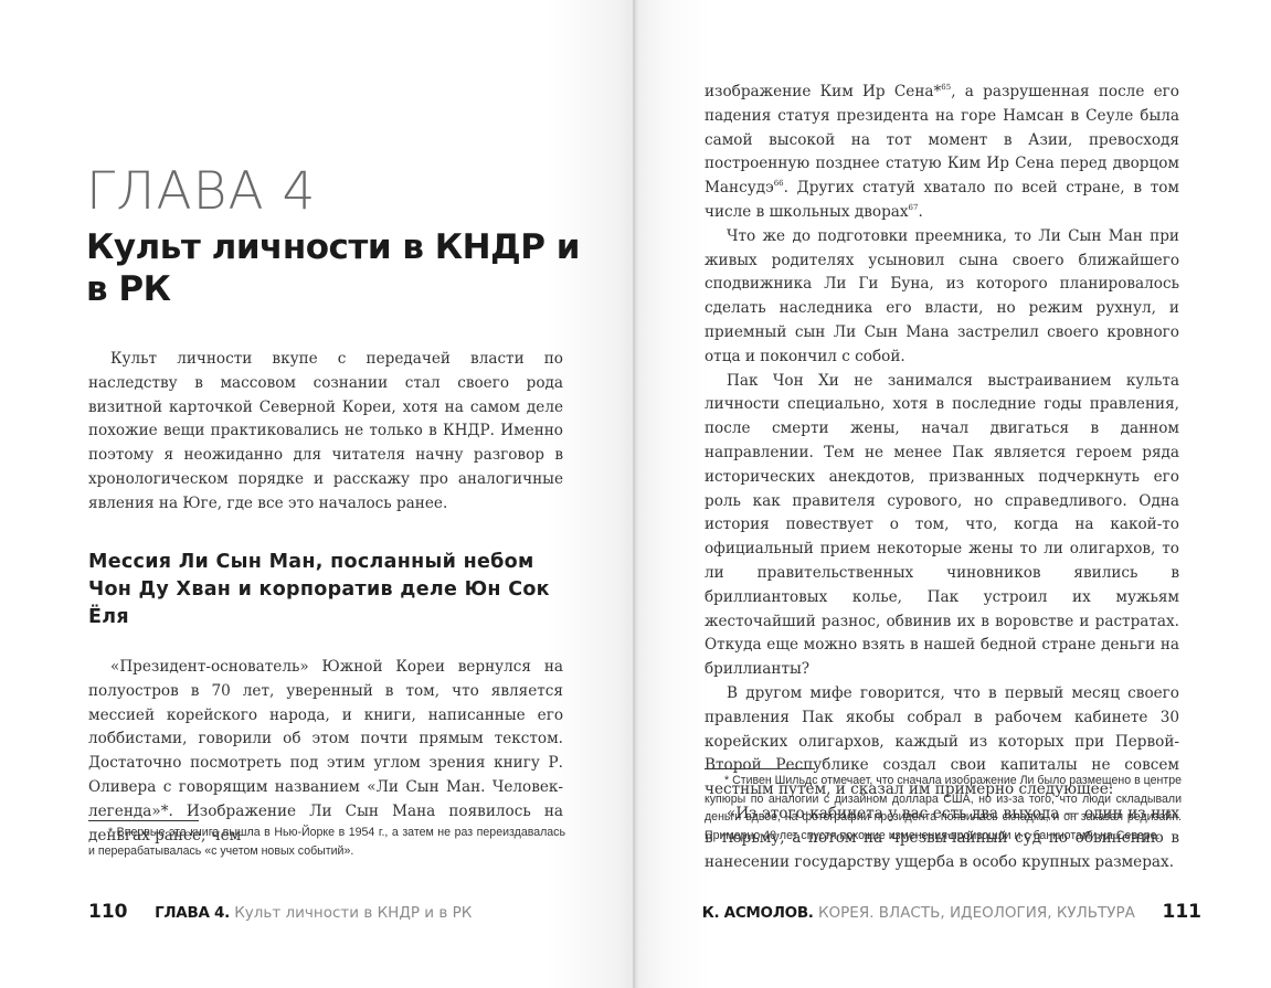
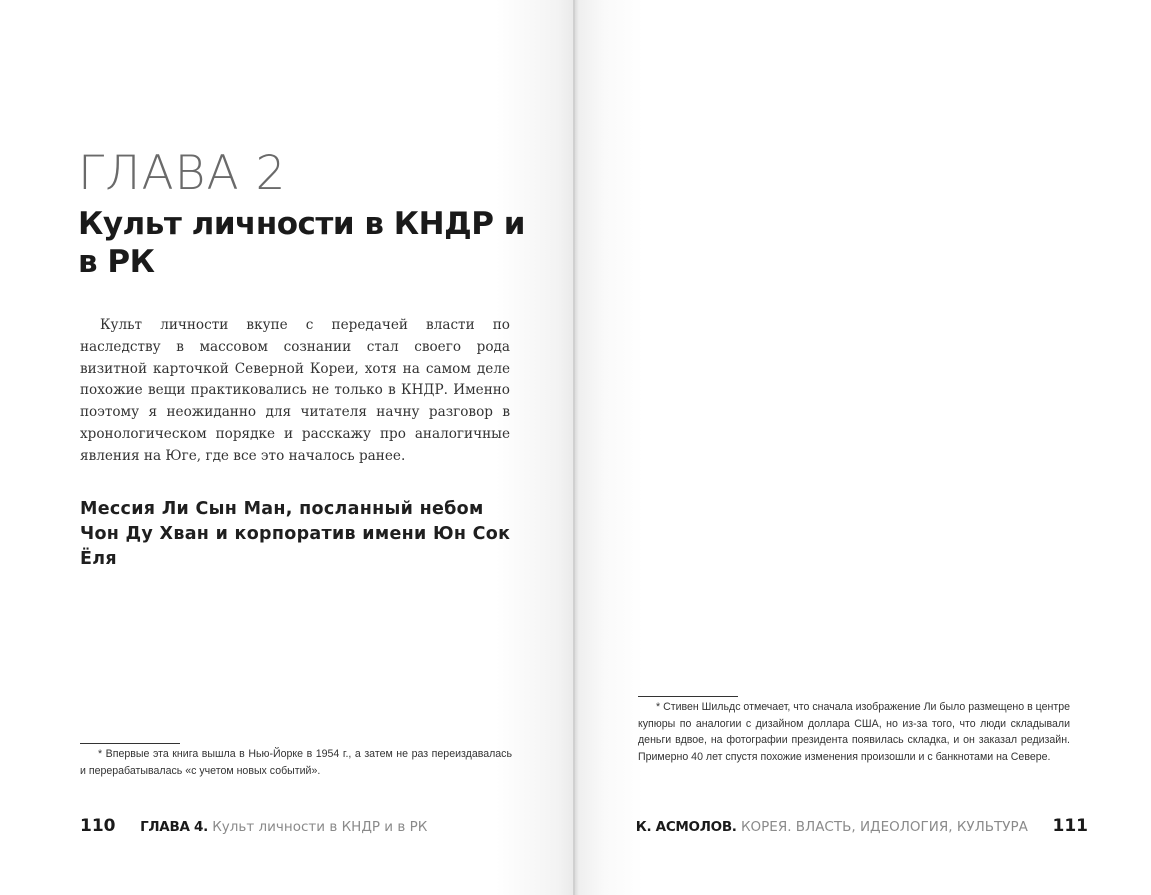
- ГЛАВА 4
+ ГЛАВА 2
  Культ личности в КНДР и в РК
  Культ личности вкупе с передачей власти по наследству в массовом сознании стал своего рода визитной карточкой Северной Кореи, хотя на самом деле похожие вещи практиковались не только в КНДР. Именно поэтому я неожиданно для читателя начну разговор в хронологическом порядке и расскажу про аналогичные явления на Юге, где все это началось ранее.
- Мессия Ли Сын Ман, посланный небом Чон Ду Хван и корпоратив деле Юн Сок Ёля
+ Мессия Ли Сын Ман, посланный небом Чон Ду Хван и корпоратив имени Юн Сок Ёля
- «Президент-основатель» Южной Кореи вернулся на полуостров в 70 лет, уверенный в том, что является мессией корейского народа, и книги, написанные его лоббистами, говорили об этом почти прямым текстом. Достаточно посмотреть под этим углом зрения книгу Р. Оливера с говорящим названием «Ли Сын Ман. Человек-легенда»*. Изображение Ли Сын Мана появилось на деньгах ранее, чем
  * Впервые эта книга вышла в Нью-Йорке в 1954 г., а затем не раз переиздавалась и перерабатывалась «с учетом новых событий».
  110 ГЛАВА 4. Культ личности в КНДР и в РК
- изображение Ким Ир Сена*65, а разрушенная после его падения статуя президента на горе Намсан в Сеуле была самой высокой на тот момент в Азии, превосходя построенную позднее статую Ким Ир Сена перед дворцом Мансудэ66. Других статуй хватало по всей стране, в том числе в школьных дворах67.
- Что же до подготовки преемника, то Ли Сын Ман при живых родителях усыновил сына своего ближайшего сподвижника Ли Ги Буна, из которого планировалось сделать наследника его власти, но режим рухнул, и приемный сын Ли Сын Мана застрелил своего кровного отца и покончил с собой.
- Пак Чон Хи не занимался выстраиванием культа личности специально, хотя в последние годы правления, после смерти жены, начал двигаться в данном направлении. Тем не менее Пак является героем ряда исторических анекдотов, призванных подчеркнуть его роль как правителя сурового, но справедливого. Одна история повествует о том, что, когда на какой-то официальный прием некоторые жены то ли олигархов, то ли правительственных чиновников явились в бриллиантовых колье, Пак устроил их мужьям жесточайший разнос, обвинив их в воровстве и растратах. Откуда еще можно взять в нашей бедной стране деньги на бриллианты?
- В другом мифе говорится, что в первый месяц своего правления Пак якобы собрал в рабочем кабинете 30 корейских олигархов, каждый из которых при Первой-Второй Республике создал свои капиталы не совсем честным путем, и сказал им примерно следующее:
- «Из этого кабинета у вас есть два выхода — один из них в тюрьму, а потом на чрезвычайный суд по обвинению в нанесении государству ущерба в особо крупных размерах.
  * Стивен Шильдс отмечает, что сначала изображение Ли было размещено в центре купюры по аналогии с дизайном доллара США, но из-за того, что люди складывали деньги вдвое, на фотографии президента появилась складка, и он заказал редизайн. Примерно 40 лет спустя похожие изменения произошли и с банкнотами на Севере.
  К. АСМОЛОВ. КОРЕЯ. ВЛАСТЬ, ИДЕОЛОГИЯ, КУЛЬТУРА 111
